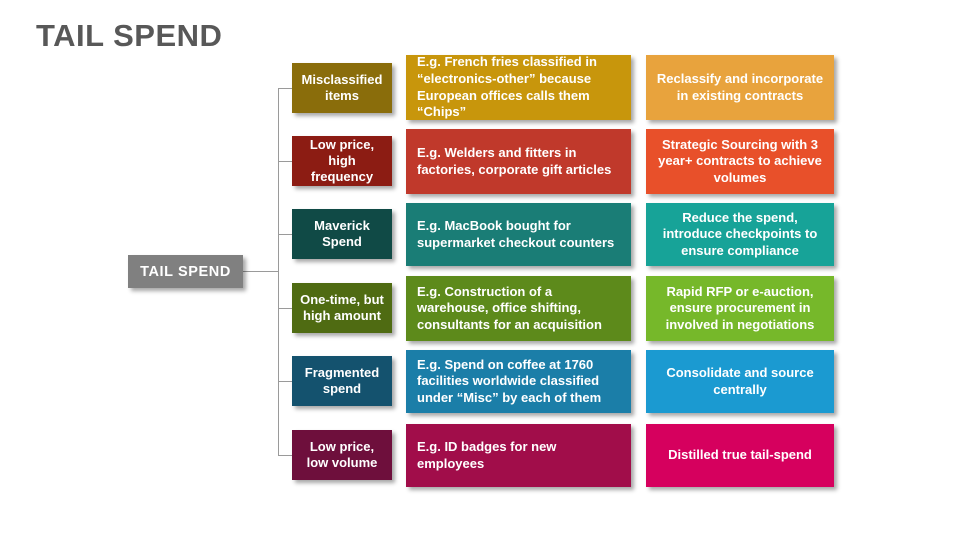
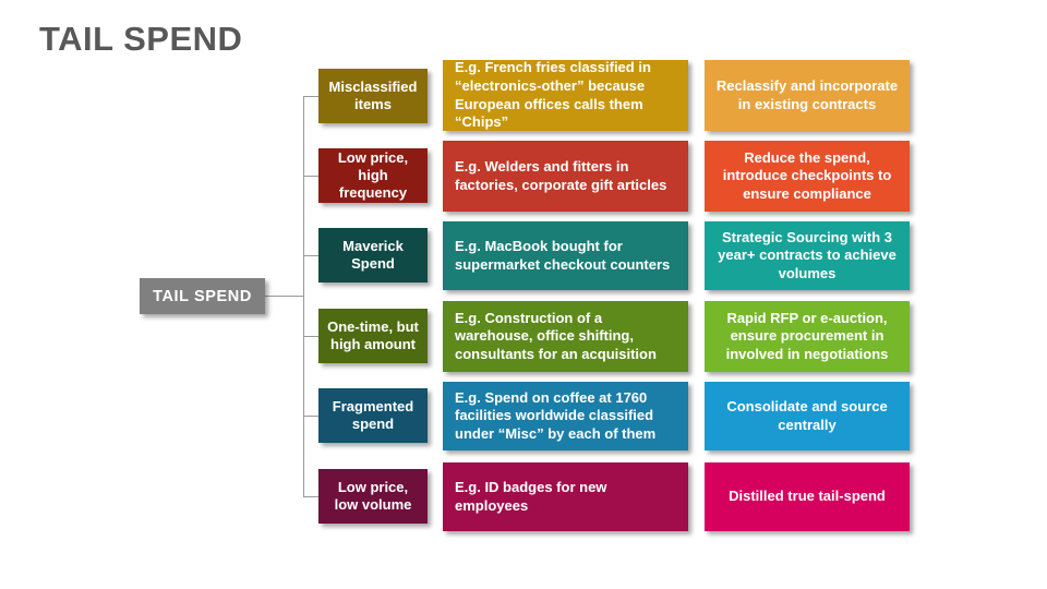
  TAIL SPEND
  TAIL SPEND
  Misclassified items
  E.g. French fries classified in “electronics-other” because European offices calls them “Chips”
  Reclassify and incorporate in existing contracts
  Low price, high frequency
  E.g. Welders and fitters in factories, corporate gift articles
- Strategic Sourcing with 3 year+ contracts to achieve volumes
+ Reduce the spend, introduce checkpoints to ensure compliance
  Maverick Spend
  E.g. MacBook bought for supermarket checkout counters
- Reduce the spend, introduce checkpoints to ensure compliance
+ Strategic Sourcing with 3 year+ contracts to achieve volumes
  One-time, but high amount
  E.g. Construction of a warehouse, office shifting, consultants for an acquisition
  Rapid RFP or e-auction, ensure procurement in involved in negotiations
  Fragmented spend
  E.g. Spend on coffee at 1760 facilities worldwide classified under “Misc” by each of them
  Consolidate and source centrally
  Low price, low volume
  E.g. ID badges for new employees
  Distilled true tail-spend
